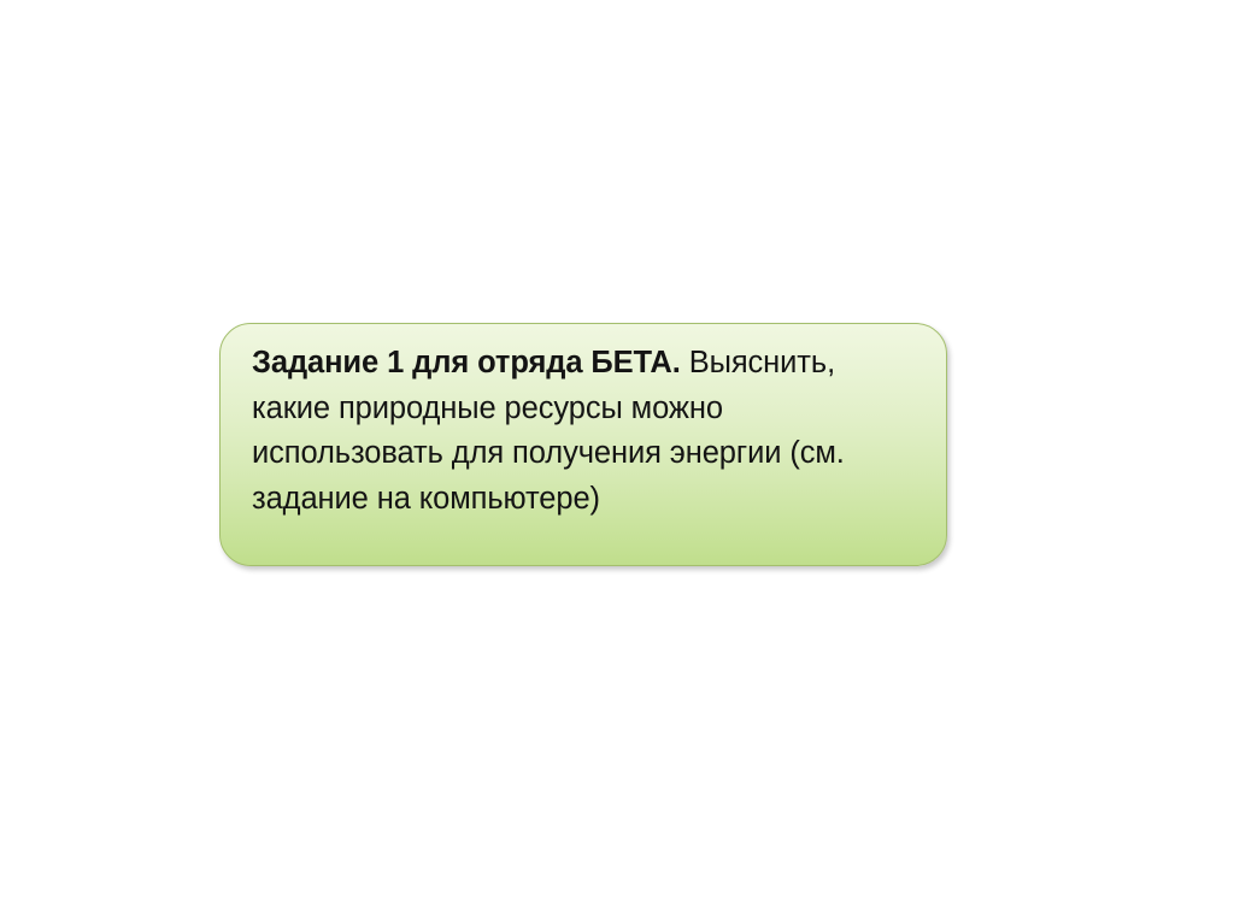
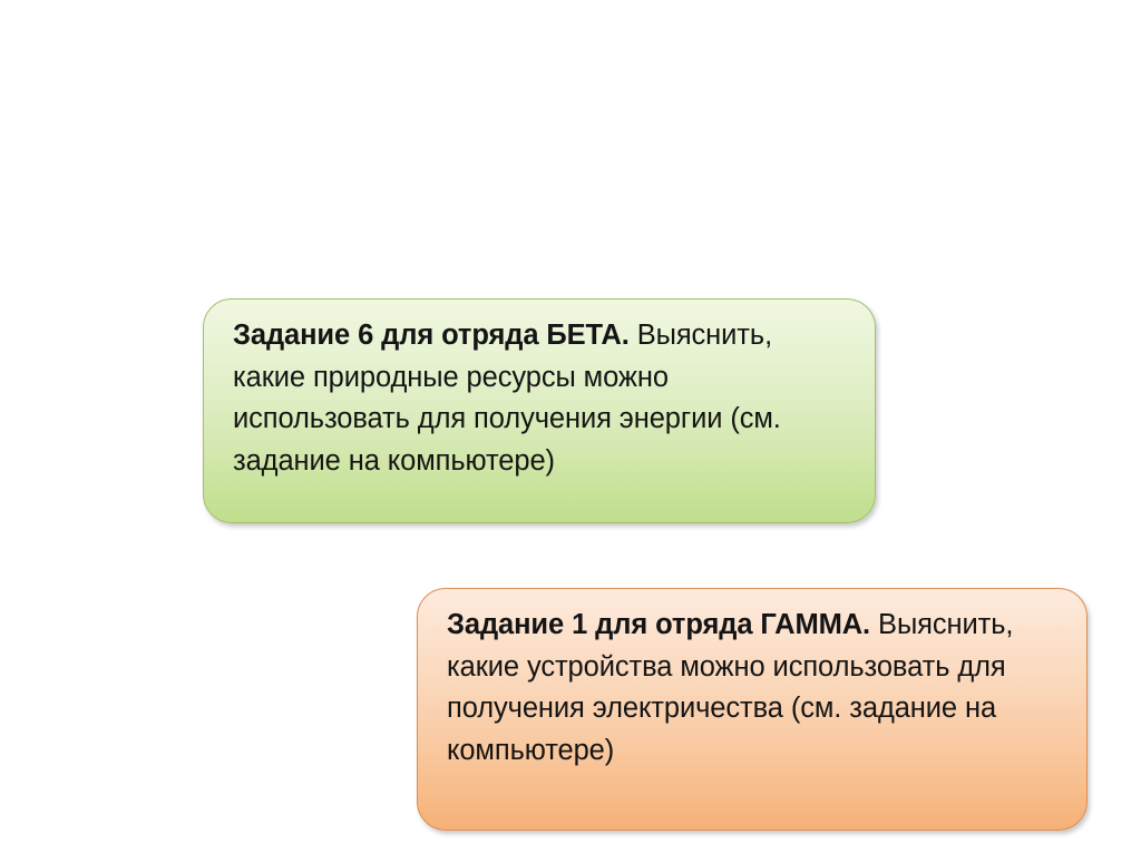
- Задание 1 для отряда БЕТА. Выяснить, какие природные ресурсы можно использовать для получения энергии (см. задание на компьютере)
+ Задание 6 для отряда БЕТА. Выяснить, какие природные ресурсы можно использовать для получения энергии (см. задание на компьютере)
+ Задание 1 для отряда ГАММА. Выяснить, какие устройства можно использовать для получения электричества (см. задание на компьютере)
